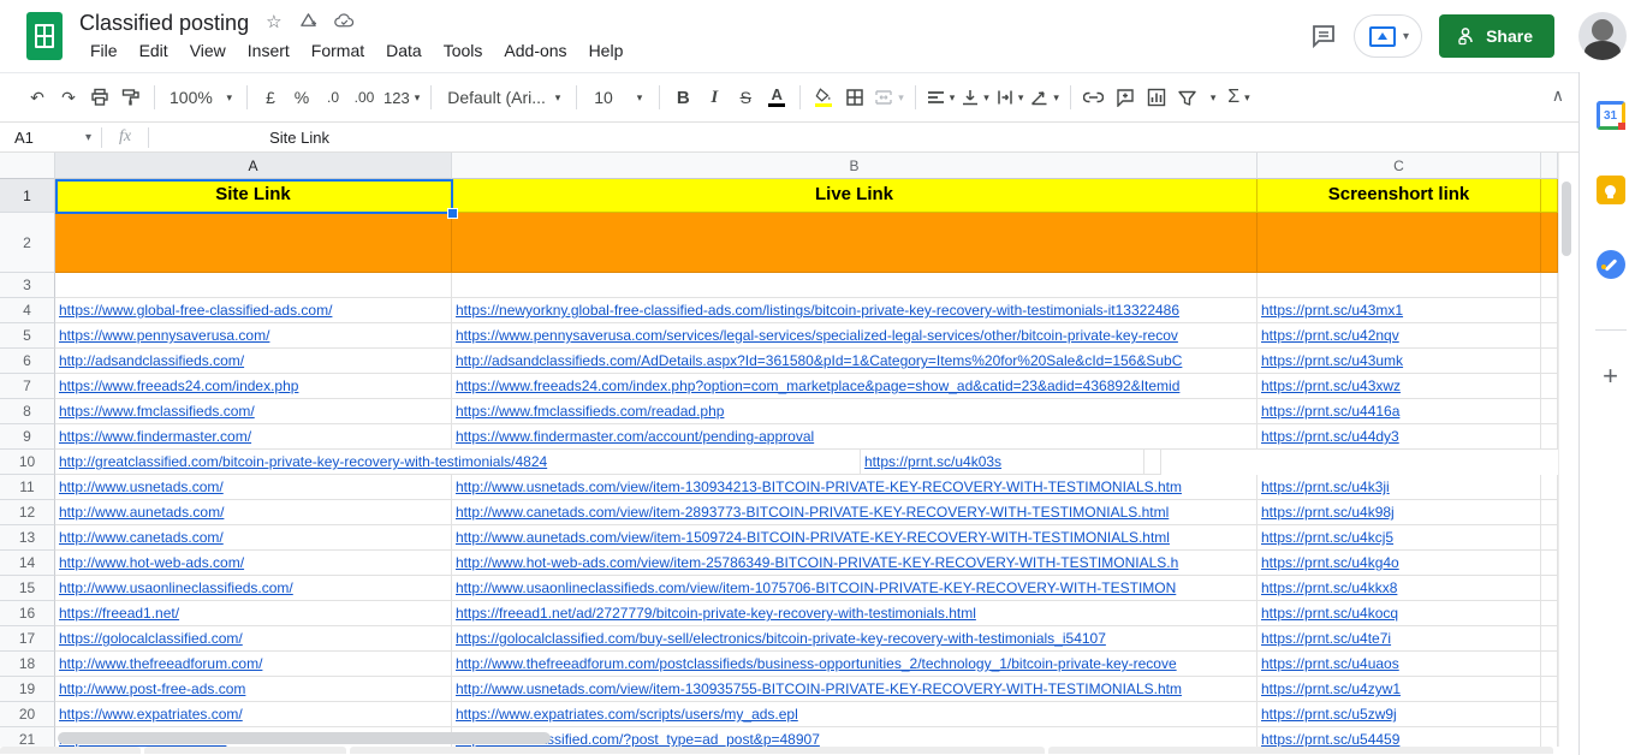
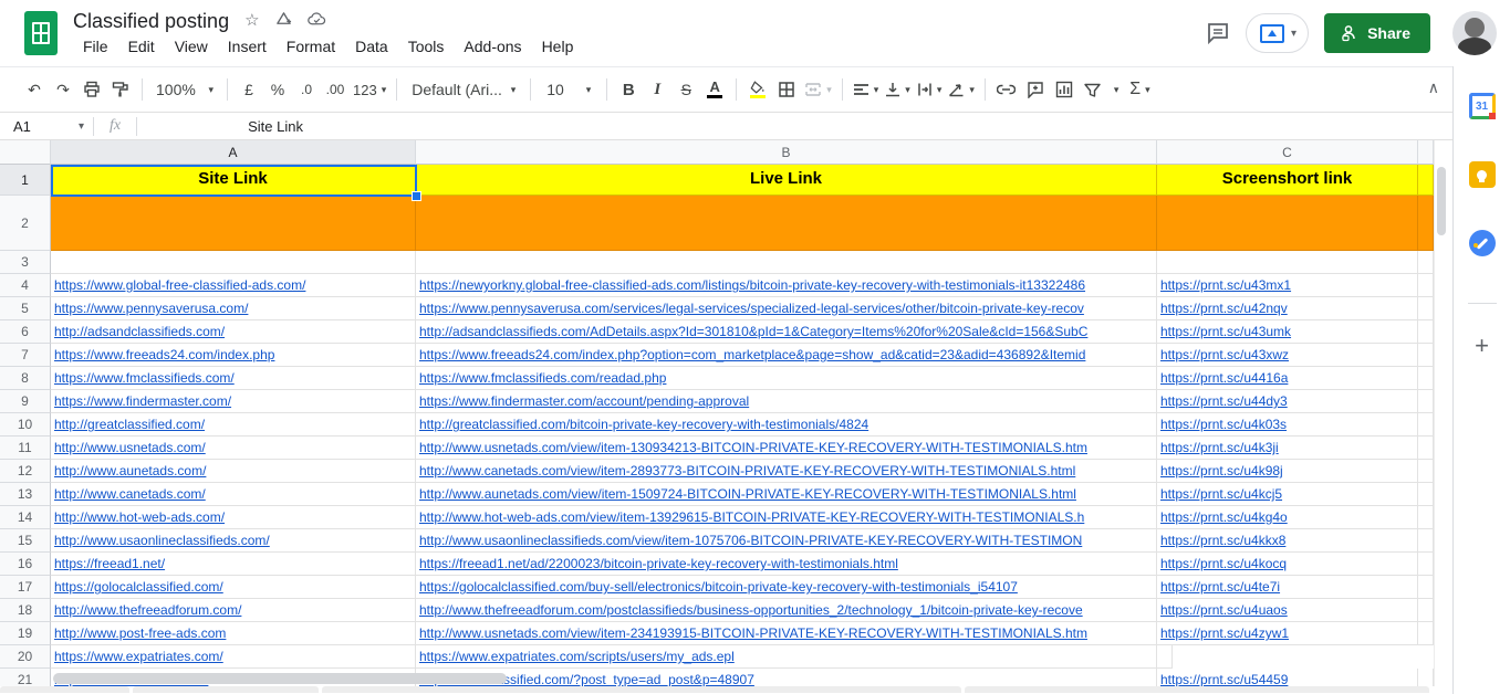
  Classified posting
  ☆
  File
  Edit
  View
  Insert
  Format
  Data
  Tools
  Add-ons
  Help
  ▾
  Share
  ↶
  ↷
  100%
  ▾
  £
  %
  .0
  .00
  123
  ▾
  Default (Ari...
  ▾
  10
  ▾
  B
  I
  S
  A
  ▾
  ▾
  ▾
  ▾
  ▾
  ▾
  Σ
  ▾
  ∧
  A1
  ▾
  fx
  Site Link
  A
  B
  C
  1
  Site Link
  Live Link
  Screenshort link
  2
  3
  4
  https://www.global-free-classified-ads.com/
  https://newyorkny.global-free-classified-ads.com/listings/bitcoin-private-key-recovery-with-testimonials-it13322486
  https://prnt.sc/u43mx1
  5
  https://www.pennysaverusa.com/
  https://www.pennysaverusa.com/services/legal-services/specialized-legal-services/other/bitcoin-private-key-recov
  https://prnt.sc/u42nqv
  6
  http://adsandclassifieds.com/
- http://adsandclassifieds.com/AdDetails.aspx?Id=361580&pId=1&Category=Items%20for%20Sale&cId=156&SubC
+ http://adsandclassifieds.com/AdDetails.aspx?Id=301810&pId=1&Category=Items%20for%20Sale&cId=156&SubC
  https://prnt.sc/u43umk
  7
  https://www.freeads24.com/index.php
  https://www.freeads24.com/index.php?option=com_marketplace&page=show_ad&catid=23&adid=436892&Itemid
  https://prnt.sc/u43xwz
  8
  https://www.fmclassifieds.com/
  https://www.fmclassifieds.com/readad.php
  https://prnt.sc/u4416a
  9
  https://www.findermaster.com/
  https://www.findermaster.com/account/pending-approval
  https://prnt.sc/u44dy3
  10
+ http://greatclassified.com/
  http://greatclassified.com/bitcoin-private-key-recovery-with-testimonials/4824
  https://prnt.sc/u4k03s
  11
  http://www.usnetads.com/
  http://www.usnetads.com/view/item-130934213-BITCOIN-PRIVATE-KEY-RECOVERY-WITH-TESTIMONIALS.htm
  https://prnt.sc/u4k3ji
  12
  http://www.aunetads.com/
  http://www.canetads.com/view/item-2893773-BITCOIN-PRIVATE-KEY-RECOVERY-WITH-TESTIMONIALS.html
  https://prnt.sc/u4k98j
  13
  http://www.canetads.com/
  http://www.aunetads.com/view/item-1509724-BITCOIN-PRIVATE-KEY-RECOVERY-WITH-TESTIMONIALS.html
  https://prnt.sc/u4kcj5
  14
  http://www.hot-web-ads.com/
- http://www.hot-web-ads.com/view/item-25786349-BITCOIN-PRIVATE-KEY-RECOVERY-WITH-TESTIMONIALS.h
+ http://www.hot-web-ads.com/view/item-13929615-BITCOIN-PRIVATE-KEY-RECOVERY-WITH-TESTIMONIALS.h
  https://prnt.sc/u4kg4o
  15
  http://www.usaonlineclassifieds.com/
  http://www.usaonlineclassifieds.com/view/item-1075706-BITCOIN-PRIVATE-KEY-RECOVERY-WITH-TESTIMON
  https://prnt.sc/u4kkx8
  16
  https://freead1.net/
- https://freead1.net/ad/2727779/bitcoin-private-key-recovery-with-testimonials.html
+ https://freead1.net/ad/2200023/bitcoin-private-key-recovery-with-testimonials.html
  https://prnt.sc/u4kocq
  17
  https://golocalclassified.com/
  https://golocalclassified.com/buy-sell/electronics/bitcoin-private-key-recovery-with-testimonials_i54107
  https://prnt.sc/u4te7i
  18
  http://www.thefreeadforum.com/
  http://www.thefreeadforum.com/postclassifieds/business-opportunities_2/technology_1/bitcoin-private-key-recove
  https://prnt.sc/u4uaos
  19
  http://www.post-free-ads.com
- http://www.usnetads.com/view/item-130935755-BITCOIN-PRIVATE-KEY-RECOVERY-WITH-TESTIMONIALS.htm
+ http://www.usnetads.com/view/item-234193915-BITCOIN-PRIVATE-KEY-RECOVERY-WITH-TESTIMONIALS.htm
  https://prnt.sc/u4zyw1
  20
  https://www.expatriates.com/
  https://www.expatriates.com/scripts/users/my_ads.epl
- https://prnt.sc/u5zw9j
  21
  ssified.com/?post_type=ad_post&p=48907
  https://prnt.sc/u54459
  31
  +
